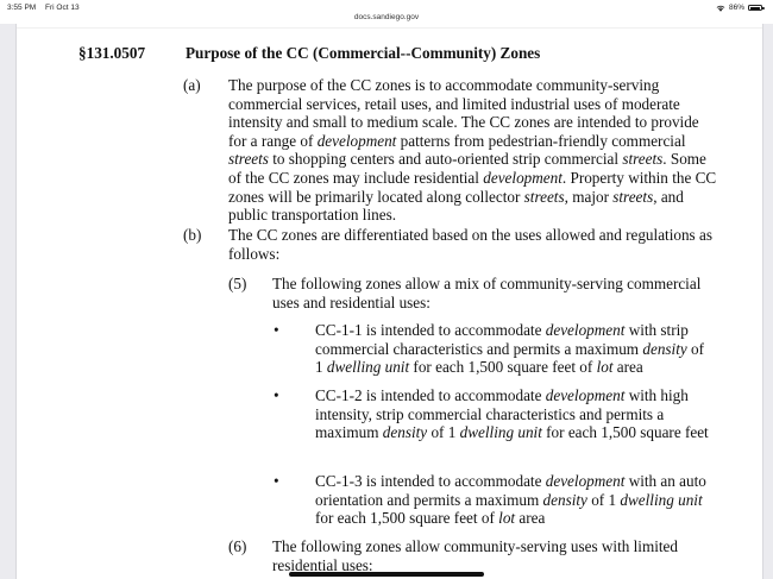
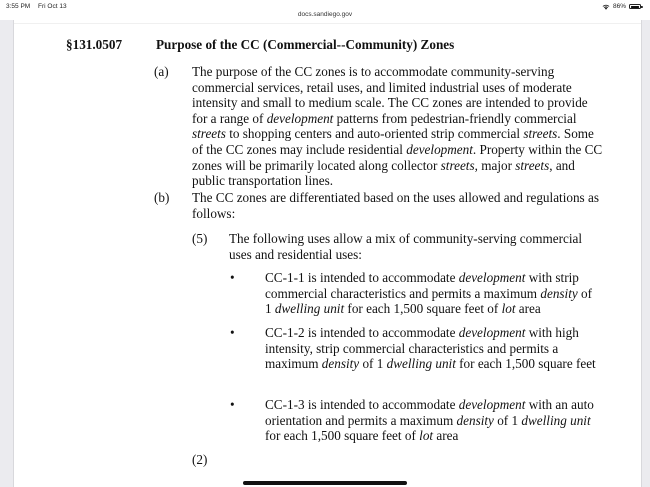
  §131.0507
  Purpose of the CC (Commercial--Community) Zones
  (a)
  The purpose of the CC zones is to accommodate community-serving
  commercial services, retail uses, and limited industrial uses of moderate
  intensity and small to medium scale. The CC zones are intended to provide
  for a range of development patterns from pedestrian-friendly commercial
  streets to shopping centers and auto-oriented strip commercial streets. Some
  of the CC zones may include residential development. Property within the CC
  zones will be primarily located along collector streets, major streets, and
  public transportation lines.
  (b)
  The CC zones are differentiated based on the uses allowed and regulations as
  follows:
  (5)
- The following zones allow a mix of community-serving commercial
+ The following uses allow a mix of community-serving commercial
  uses and residential uses:
  •
  CC-1-1 is intended to accommodate development with strip
  commercial characteristics and permits a maximum density of
  1 dwelling unit for each 1,500 square feet of lot area
  •
  CC-1-2 is intended to accommodate development with high
  intensity, strip commercial characteristics and permits a
  maximum density of 1 dwelling unit for each 1,500 square feet
  •
  CC-1-3 is intended to accommodate development with an auto
  orientation and permits a maximum density of 1 dwelling unit
  for each 1,500 square feet of lot area
- (6)
+ (2)
- The following zones allow community-serving uses with limited
- residential uses:
